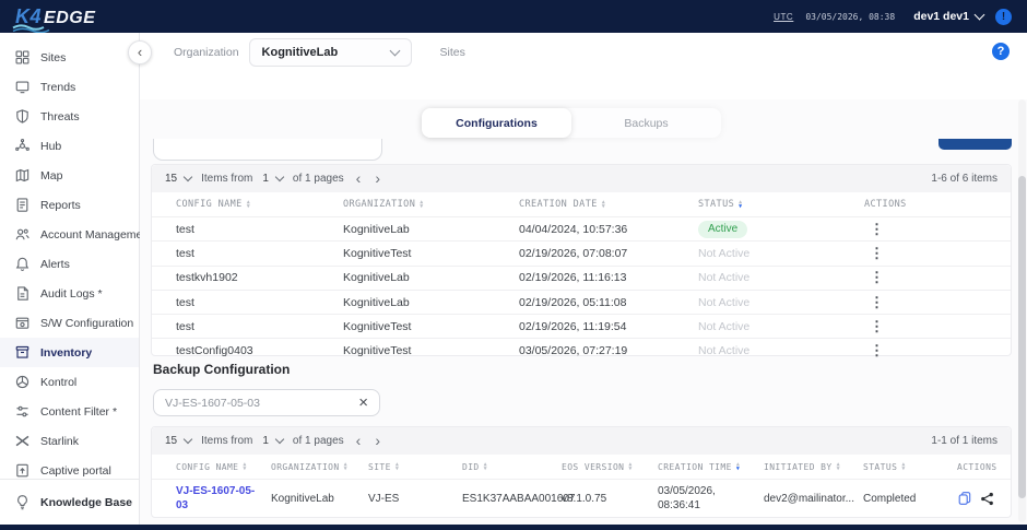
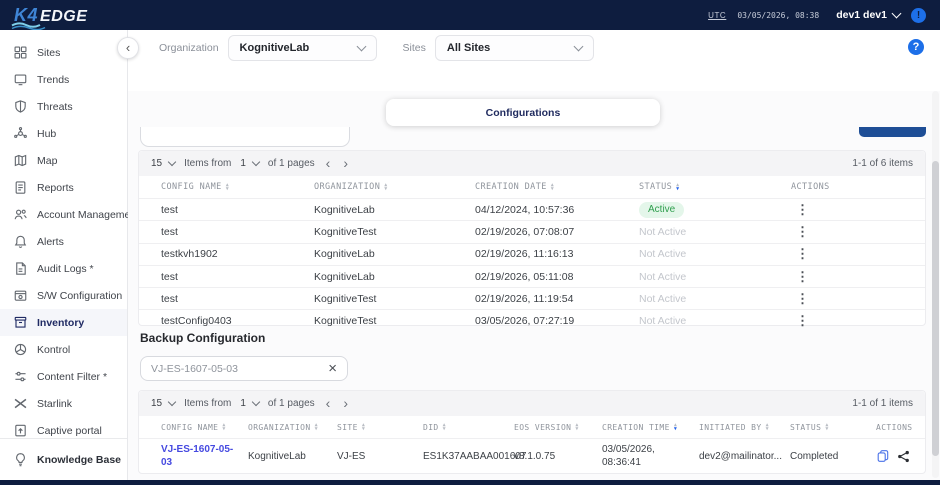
  K4
  EDGE
  UTC
  03/05/2026, 08:38
  dev1 dev1
  !
  Sites
  Trends
  Threats
  Hub
  Map
  Reports
  Account Managem
  Alerts
  Audit Logs *
  S/W Configuration
  Inventory
  Kontrol
  Content Filter *
  Starlink
  Captive portal
  Knowledge Base
  ‹
  Organization
  KognitiveLab
  Sites
+ All Sites
  ?
  Configurations
- Backups
  15
  Items from
  1
  of 1 pages
  ‹
  ›
- 1-6 of 6 items
+ 1-1 of 6 items
  CONFIG NAME
  ORGANIZATION
  CREATION DATE
  STATUS
  ACTIONS
  test
  KognitiveLab
- 04/04/2024, 10:57:36
+ 04/12/2024, 10:57:36
  Active
  ⋮
  test
  KognitiveTest
  02/19/2026, 07:08:07
  Not Active
  ⋮
  testkvh1902
  KognitiveLab
  02/19/2026, 11:16:13
  Not Active
  ⋮
  test
  KognitiveLab
  02/19/2026, 05:11:08
  Not Active
  ⋮
  test
  KognitiveTest
  02/19/2026, 11:19:54
  Not Active
  ⋮
  testConfig0403
  KognitiveTest
  03/05/2026, 07:27:19
  Not Active
  ⋮
  Backup Configuration
  VJ-ES-1607-05-03
  ×
  15
  Items from
  1
  of 1 pages
  ‹
  ›
  1-1 of 1 items
  CONFIG NAME
  ORGANIZATION
  SITE
  DID
  EOS VERSION
  CREATION TIME
  INITIATED BY
  STATUS
  ACTIONS
  VJ-ES-1607-05-03
  KognitiveLab
  VJ-ES
  ES1K37AABAA0016
  v8.1.0.75
  03/05/2026, 08:36:41
  dev2@mailinator...
  Completed
